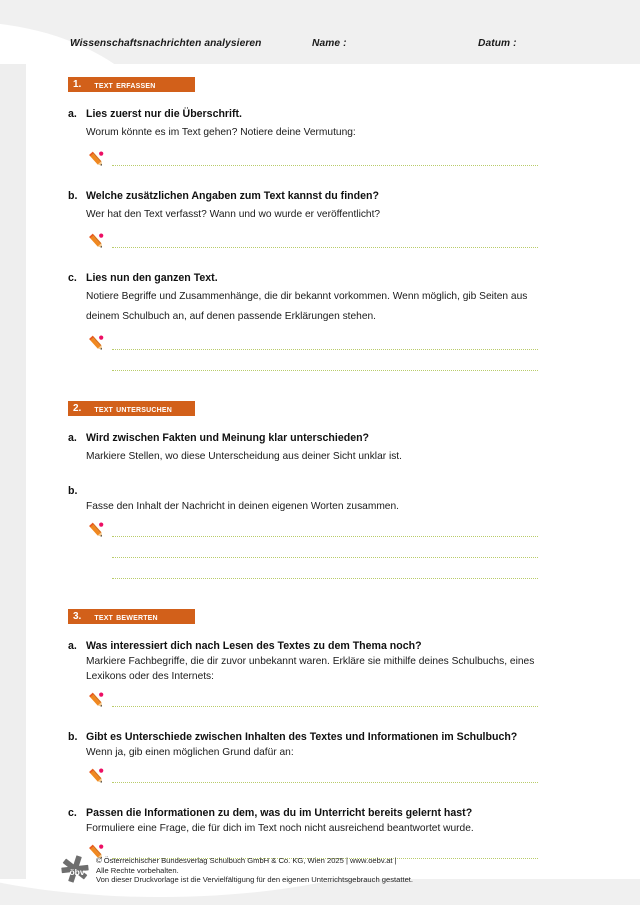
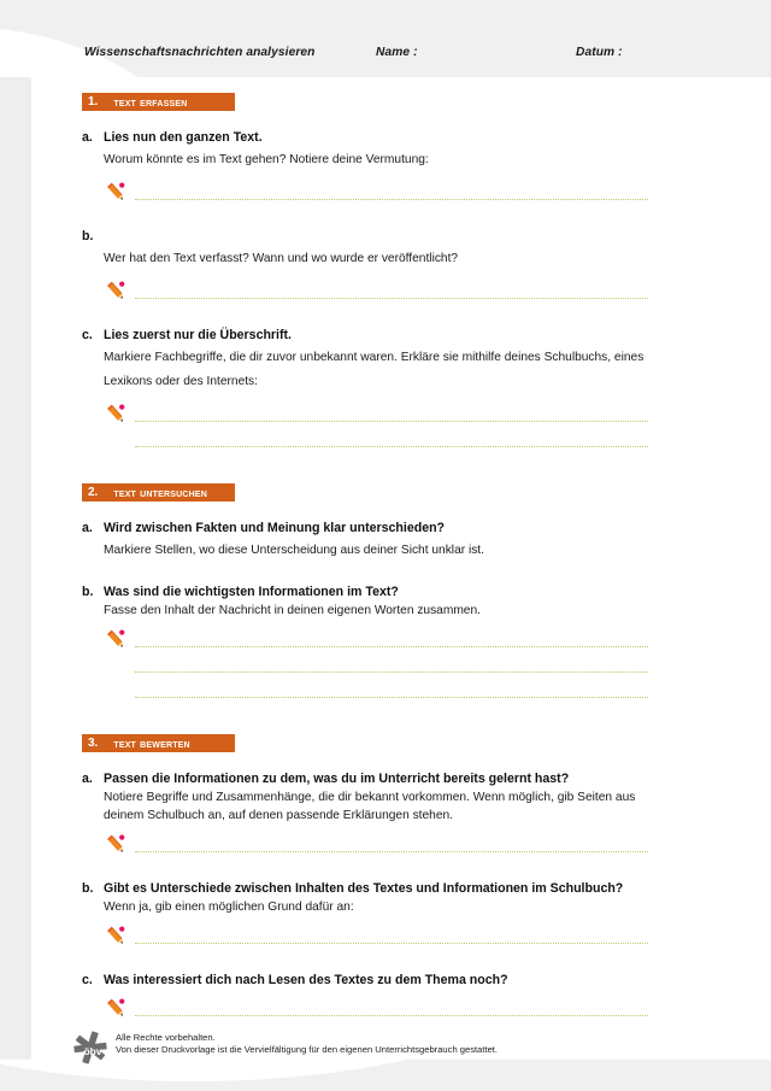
  Wissenschaftsnachrichten analysieren
  Name :
  Datum :
  1.
  text erfassen
  a.
- Lies zuerst nur die Überschrift.
+ Lies nun den ganzen Text.
  Worum könnte es im Text gehen? Notiere deine Vermutung:
  b.
- Welche zusätzlichen Angaben zum Text kannst du finden?
  Wer hat den Text verfasst? Wann und wo wurde er veröffentlicht?
  c.
- Lies nun den ganzen Text.
+ Lies zuerst nur die Überschrift.
- Notiere Begriffe und Zusammenhänge, die dir bekannt vorkommen. Wenn möglich, gib Seiten aus deinem Schulbuch an, auf denen passende Erklärungen stehen.
+ Markiere Fachbegriffe, die dir zuvor unbekannt waren. Erkläre sie mithilfe deines Schulbuchs, eines Lexikons oder des Internets:
  2.
  text untersuchen
  a.
  Wird zwischen Fakten und Meinung klar unterschieden?
  Markiere Stellen, wo diese Unterscheidung aus deiner Sicht unklar ist.
  b.
+ Was sind die wichtigsten Informationen im Text?
  Fasse den Inhalt der Nachricht in deinen eigenen Worten zusammen.
  3.
  text bewerten
  a.
- Was interessiert dich nach Lesen des Textes zu dem Thema noch?
+ Passen die Informationen zu dem, was du im Unterricht bereits gelernt hast?
- Markiere Fachbegriffe, die dir zuvor unbekannt waren. Erkläre sie mithilfe deines Schulbuchs, eines Lexikons oder des Internets:
+ Notiere Begriffe und Zusammenhänge, die dir bekannt vorkommen. Wenn möglich, gib Seiten aus deinem Schulbuch an, auf denen passende Erklärungen stehen.
  b.
  Gibt es Unterschiede zwischen Inhalten des Textes und Informationen im Schulbuch?
  Wenn ja, gib einen möglichen Grund dafür an:
  c.
- Passen die Informationen zu dem, was du im Unterricht bereits gelernt hast?
+ Was interessiert dich nach Lesen des Textes zu dem Thema noch?
- Formuliere eine Frage, die für dich im Text noch nicht ausreichend beantwortet wurde.
  öbv
- © Österreichischer Bundesverlag Schulbuch GmbH & Co. KG, Wien 2025 | www.oebv.at |
  Alle Rechte vorbehalten.
  Von dieser Druckvorlage ist die Vervielfältigung für den eigenen Unterrichtsgebrauch gestattet.
